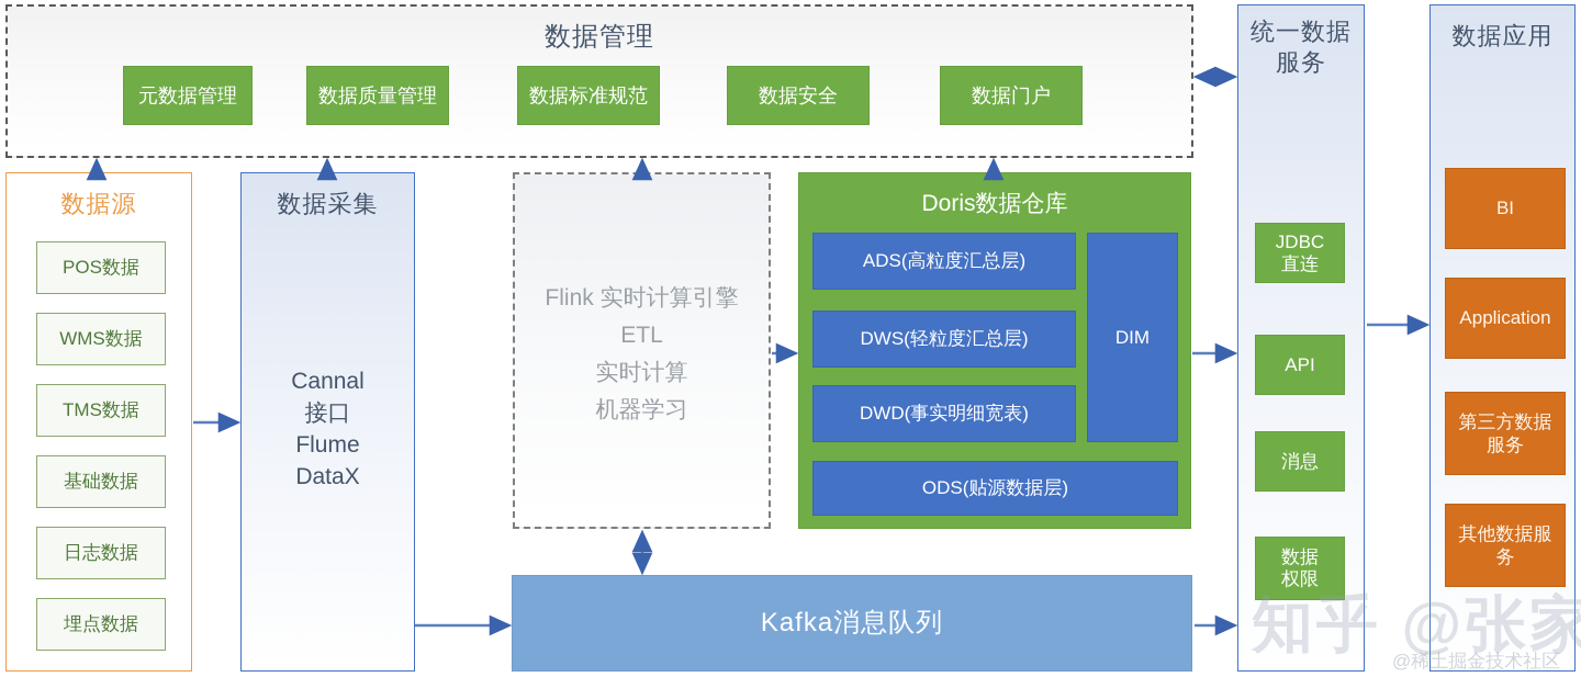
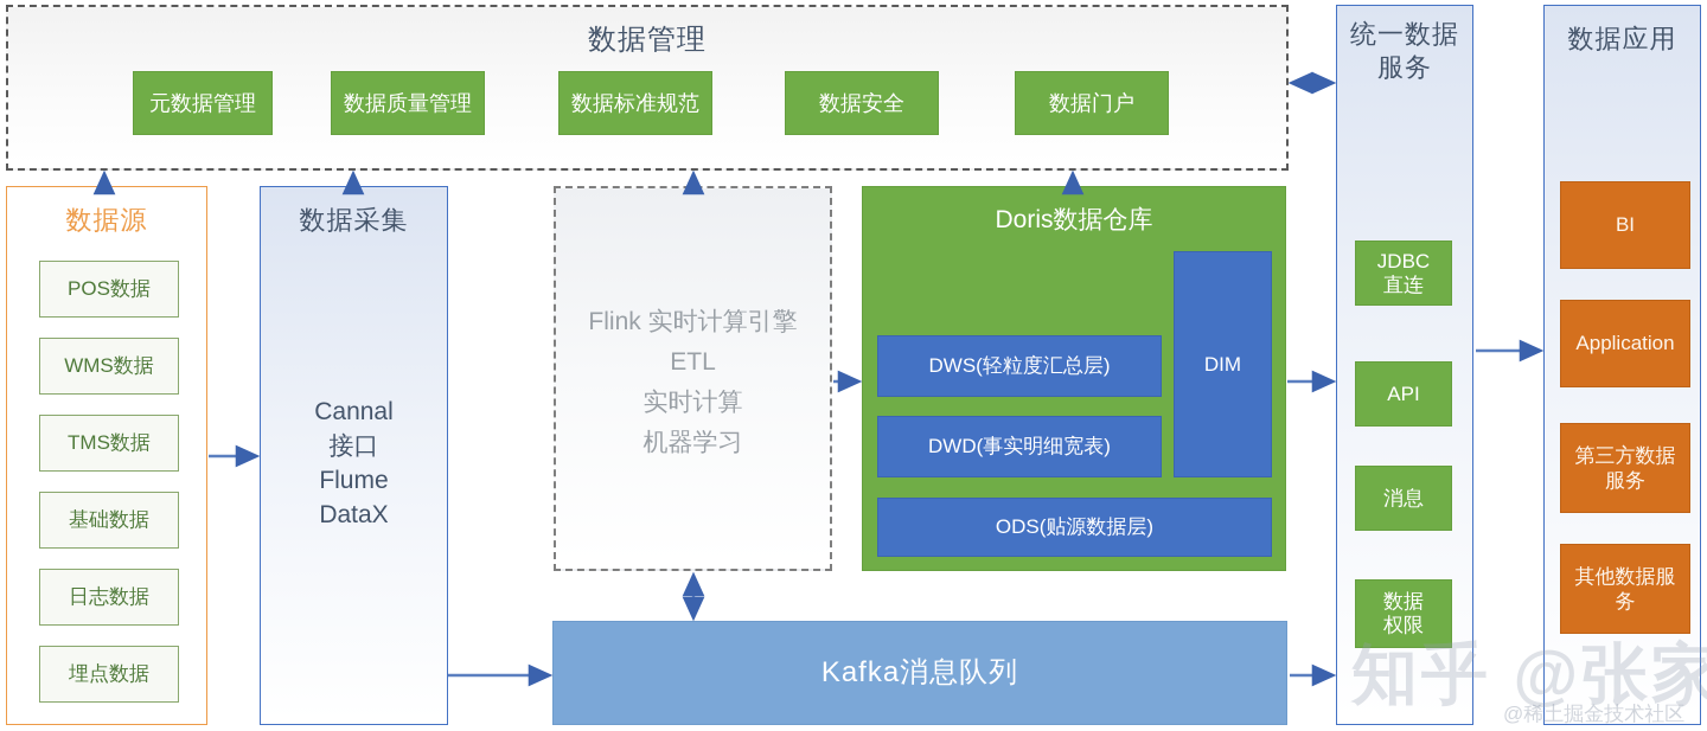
  数据管理
  元数据管理
  数据质量管理
  数据标准规范
  数据安全
  数据门户
  数据源
  POS数据
  WMS数据
  TMS数据
  基础数据
  日志数据
  埋点数据
  数据采集
  Cannal
  接口
  Flume
  DataX
  Flink 实时计算引擎
  ETL
  实时计算
  机器学习
  Doris数据仓库
- ADS(高粒度汇总层)
  DWS(轻粒度汇总层)
  DWD(事实明细宽表)
  ODS(贴源数据层)
  DIM
  Kafka消息队列
  统一数据
  服务
  JDBC
  直连
  API
  消息
  数据
  权限
  数据应用
  BI
  Application
  第三方数据
  服务
  其他数据服
  务
  知乎 @张家
  @稀土掘金技术社区
